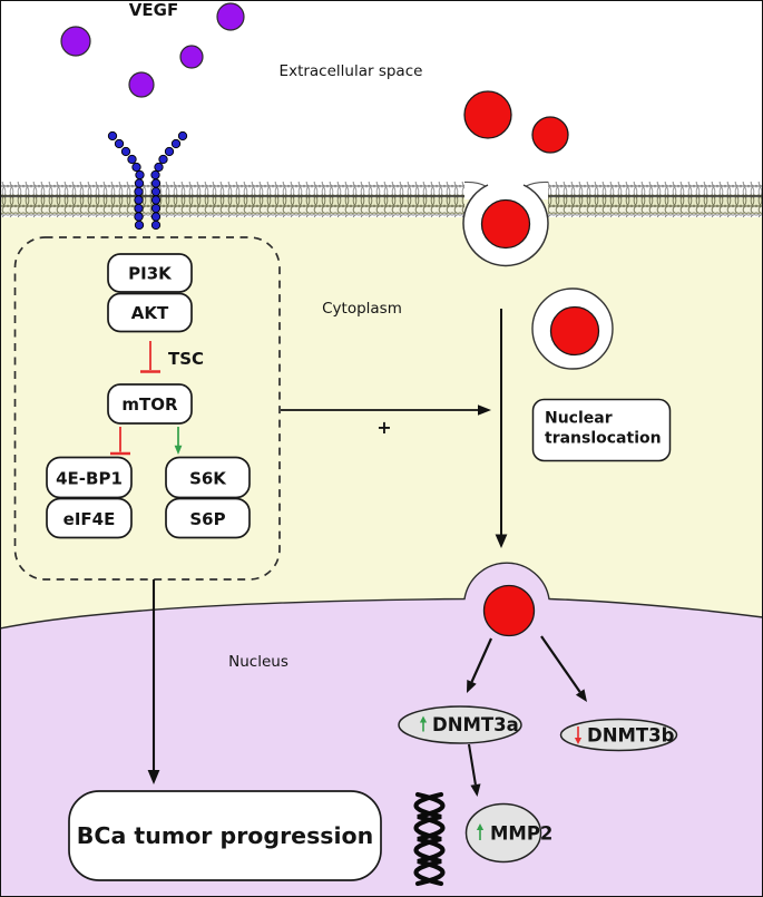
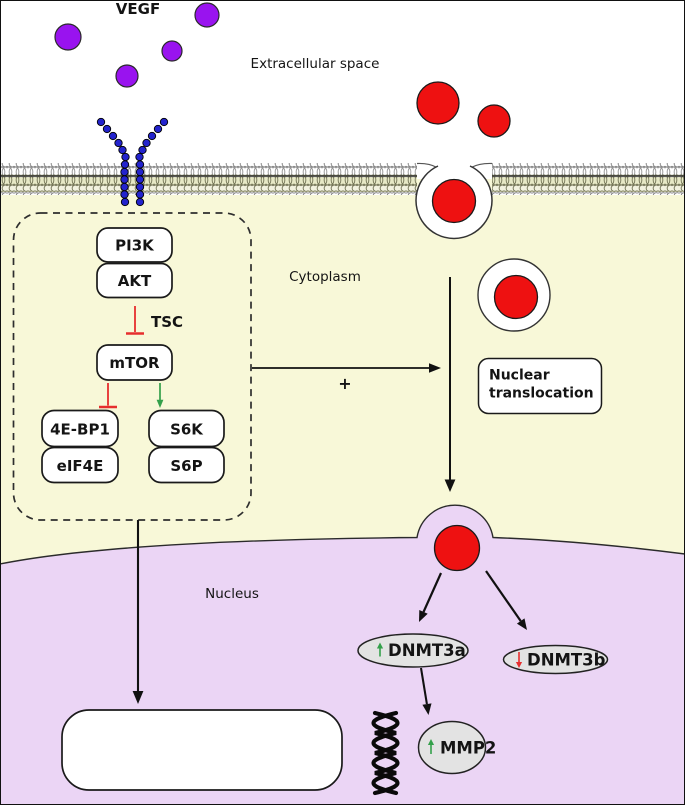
  VEGF
  Extracellular space
  Cytoplasm
  PI3K
  AKT
  TSC
  mTOR
  4E-BP1
  eIF4E
  S6K
  S6P
  +
  Nuclear
  translocation
  Nucleus
  DNMT3a
  DNMT3b
  MMP2
- BCa tumor progression
